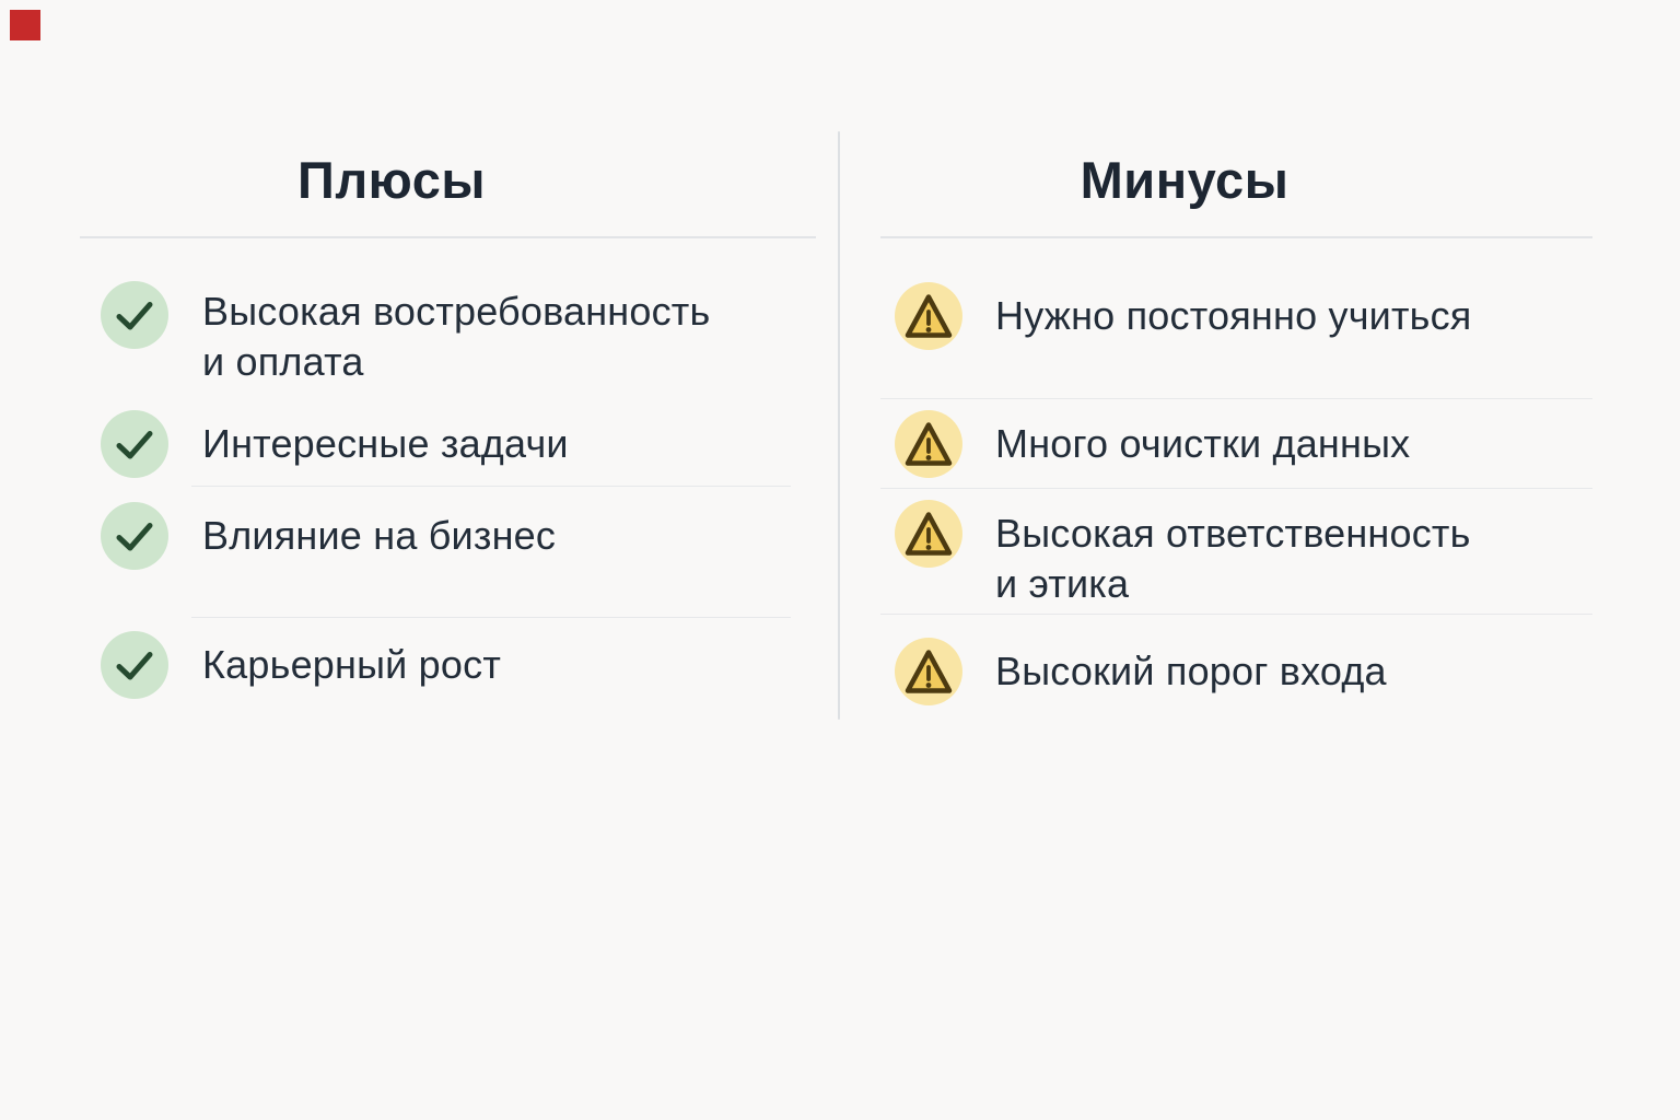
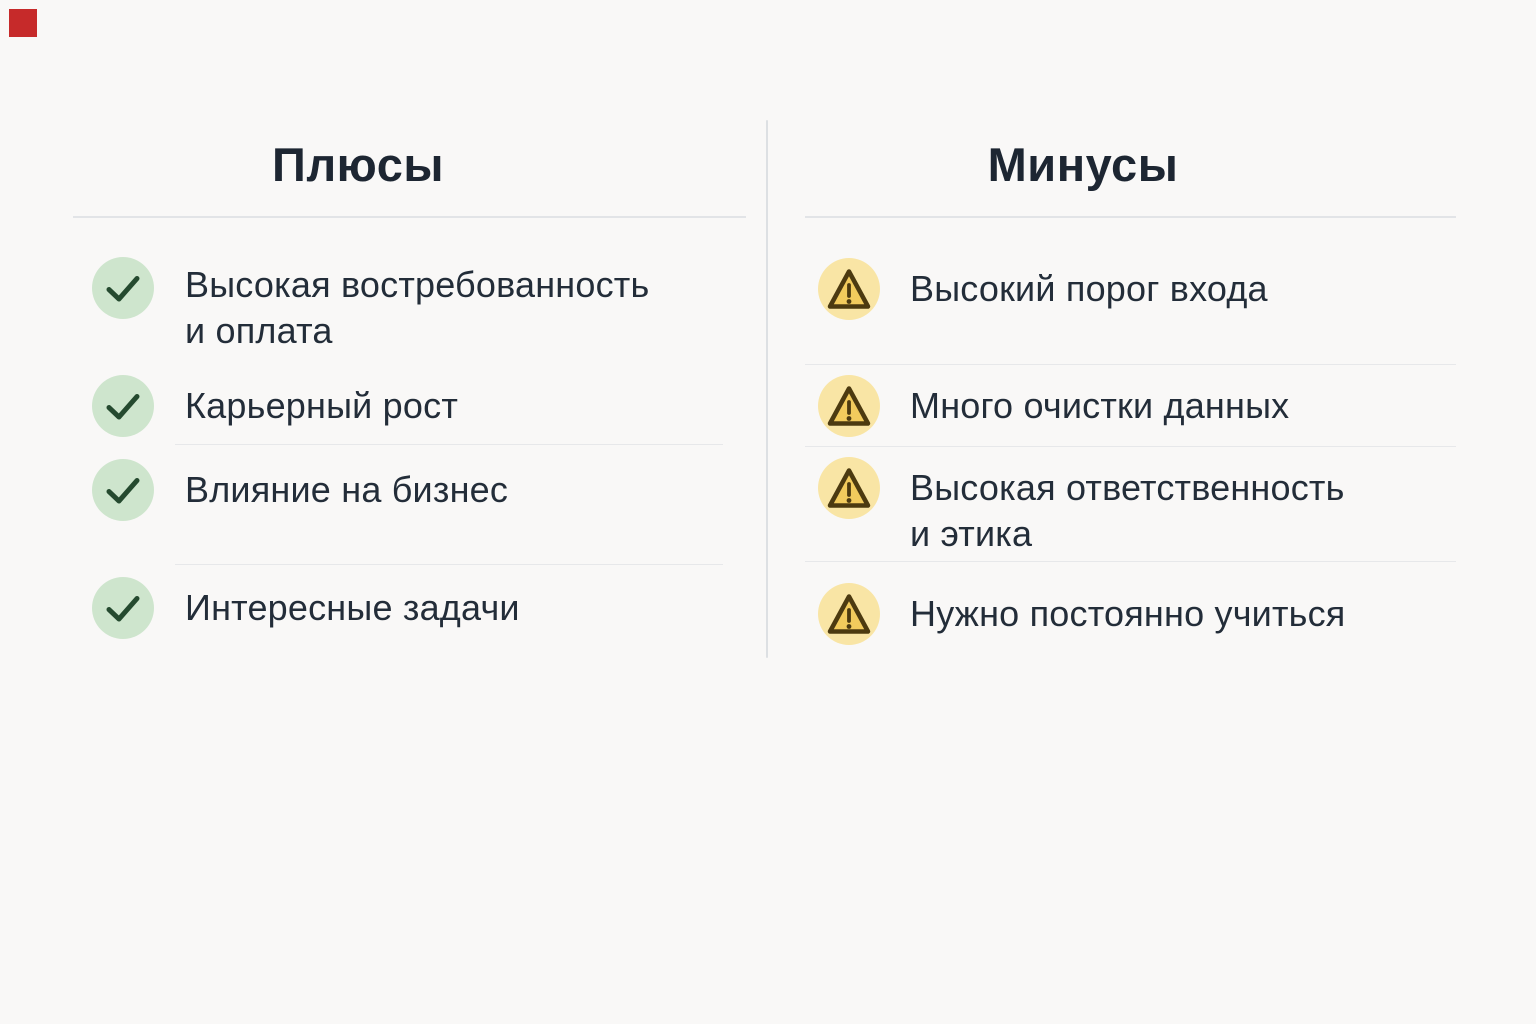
  Плюсы
  Высокая востребованность
  и оплата
- Интересные задачи
+ Карьерный рост
  Влияние на бизнес
- Карьерный рост
+ Интересные задачи
  Минусы
- Нужно постоянно учиться
+ Высокий порог входа
  Много очистки данных
  Высокая ответственность
  и этика
- Высокий порог входа
+ Нужно постоянно учиться
